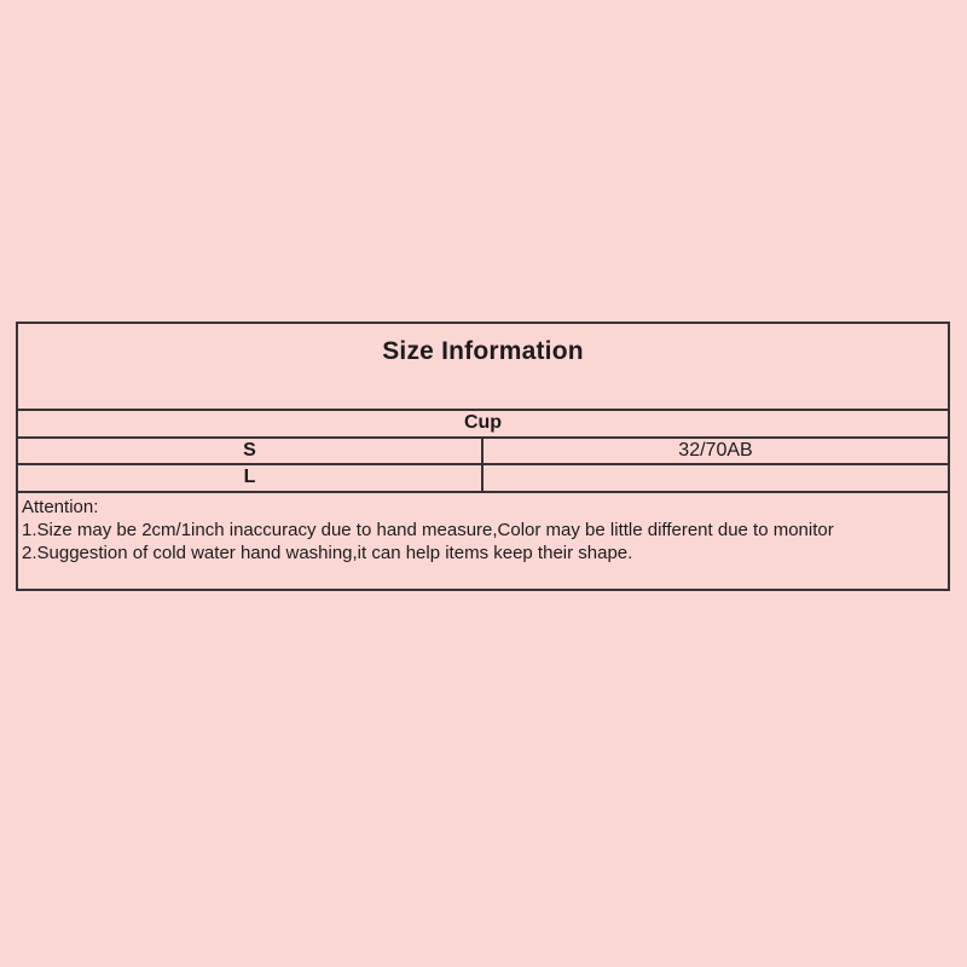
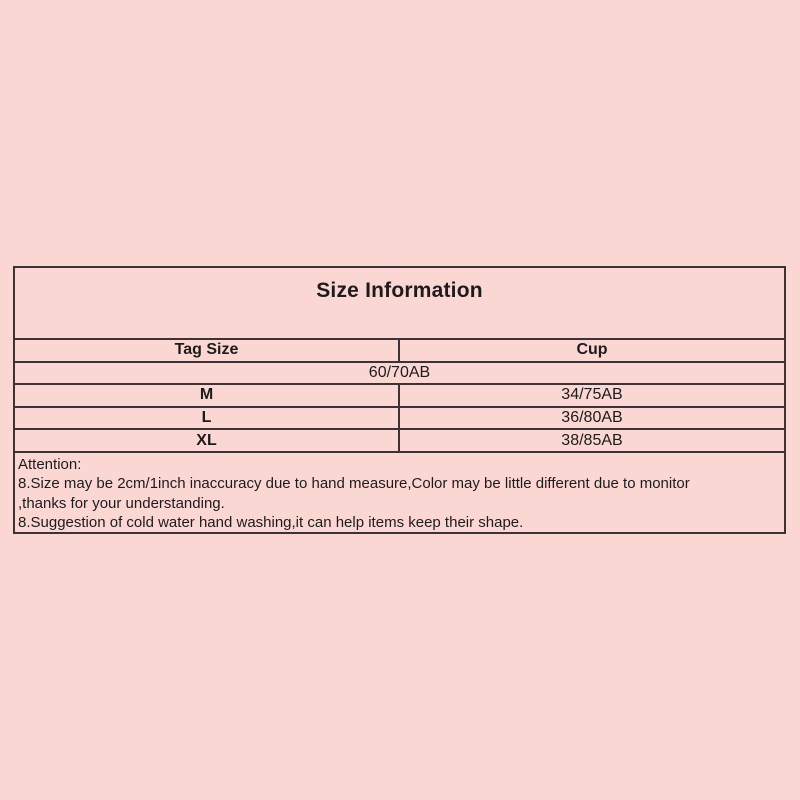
  Size Information
+ Tag Size
  Cup
- S
- 32/70AB
+ 60/70AB
+ M
+ 34/75AB
  L
+ 36/80AB
+ XL
+ 38/85AB
  Attention:
- 1.Size may be 2cm/1inch inaccuracy due to hand measure,Color may be little different due to monitor
+ 8.Size may be 2cm/1inch inaccuracy due to hand measure,Color may be little different due to monitor
+ ,thanks for your understanding.
- 2.Suggestion of cold water hand washing,it can help items keep their shape.
+ 8.Suggestion of cold water hand washing,it can help items keep their shape.
